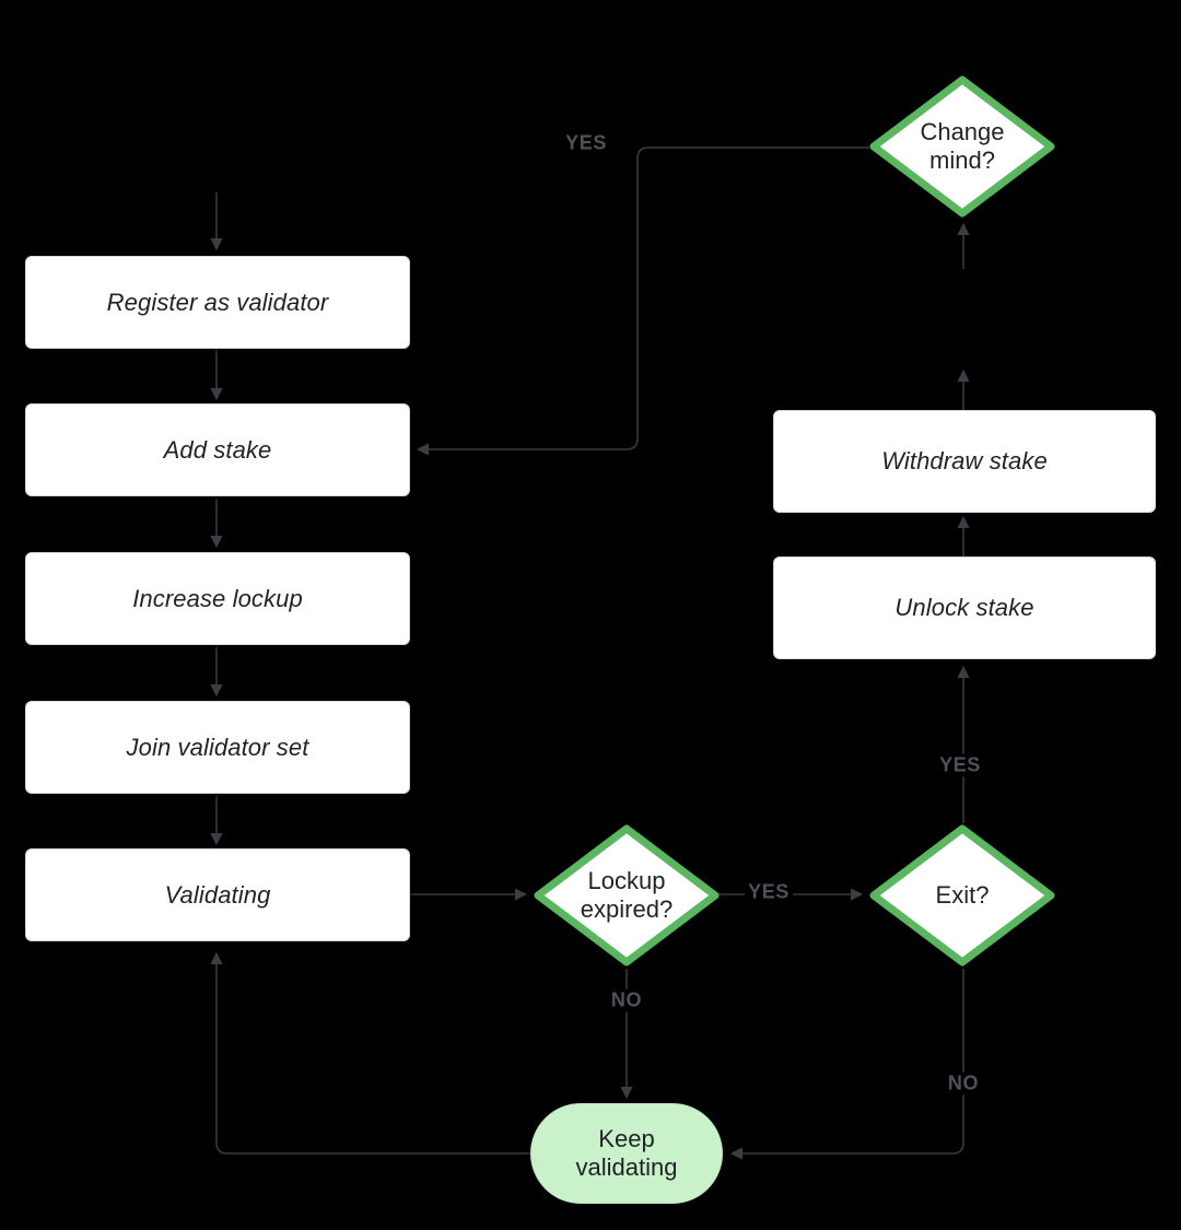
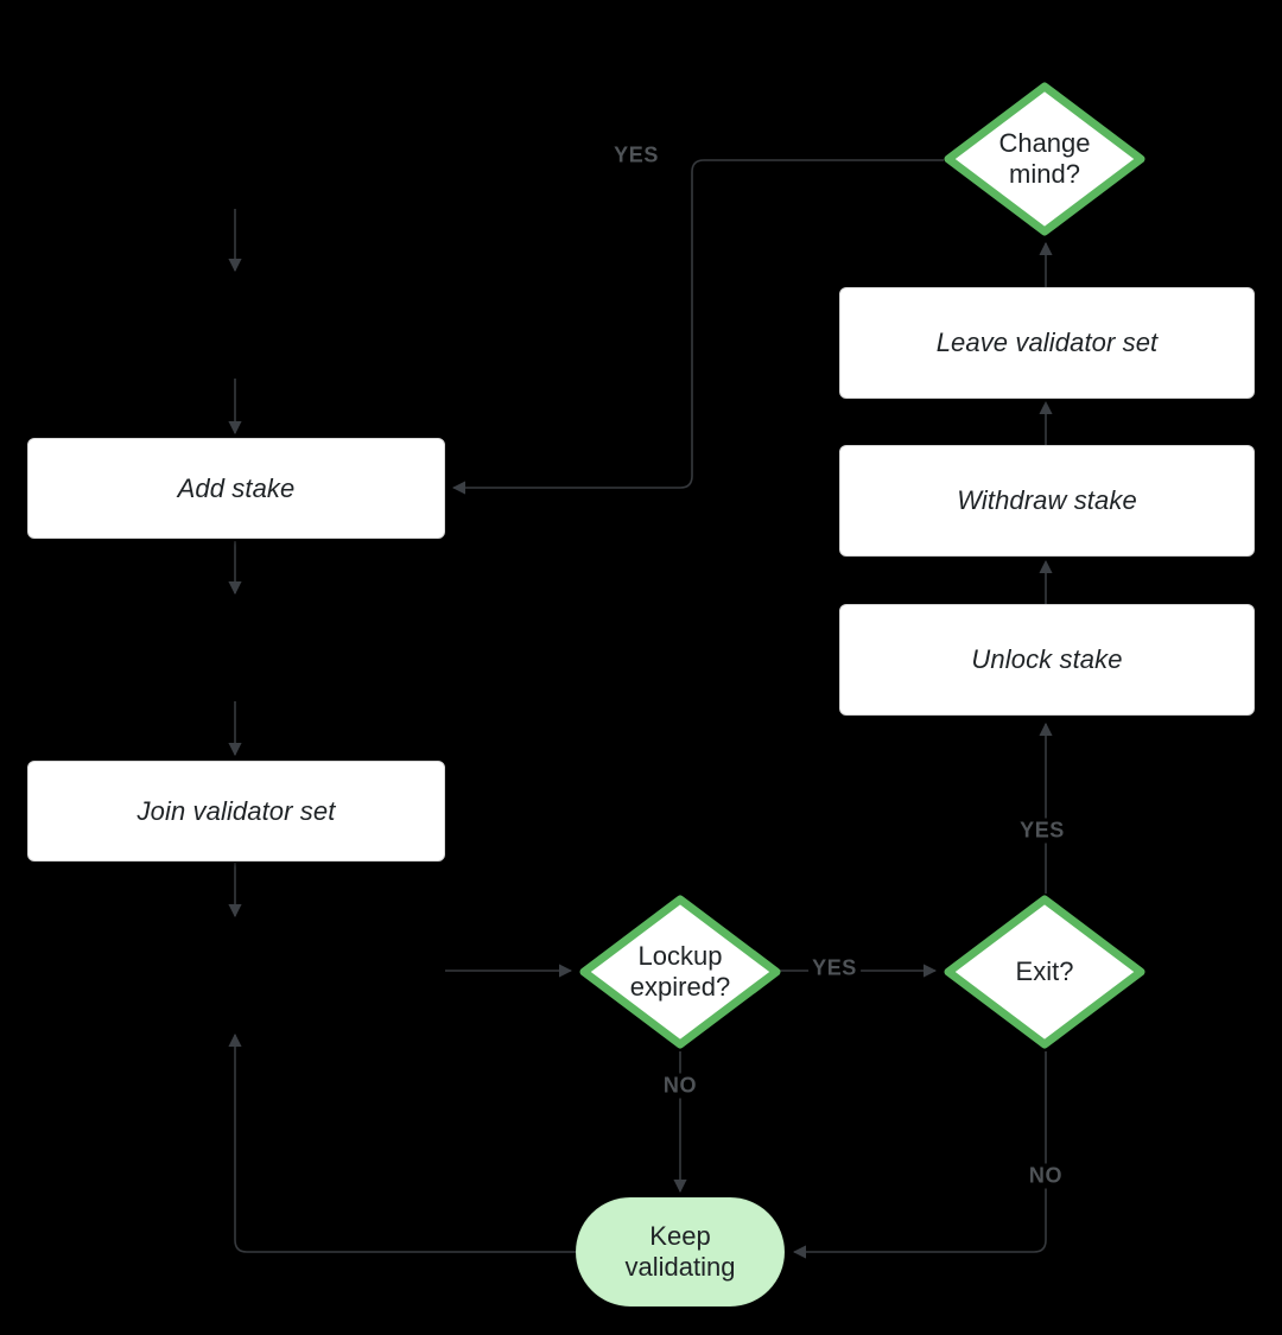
- Register as validator
  Add stake
- Increase lockup
  Join validator set
- Validating
  Lockup
  expired?
  Exit?
  Change
  mind?
  Unlock stake
  Withdraw stake
+ Leave validator set
  Keep
  validating
  YES
  YES
  NO
  YES
  NO
